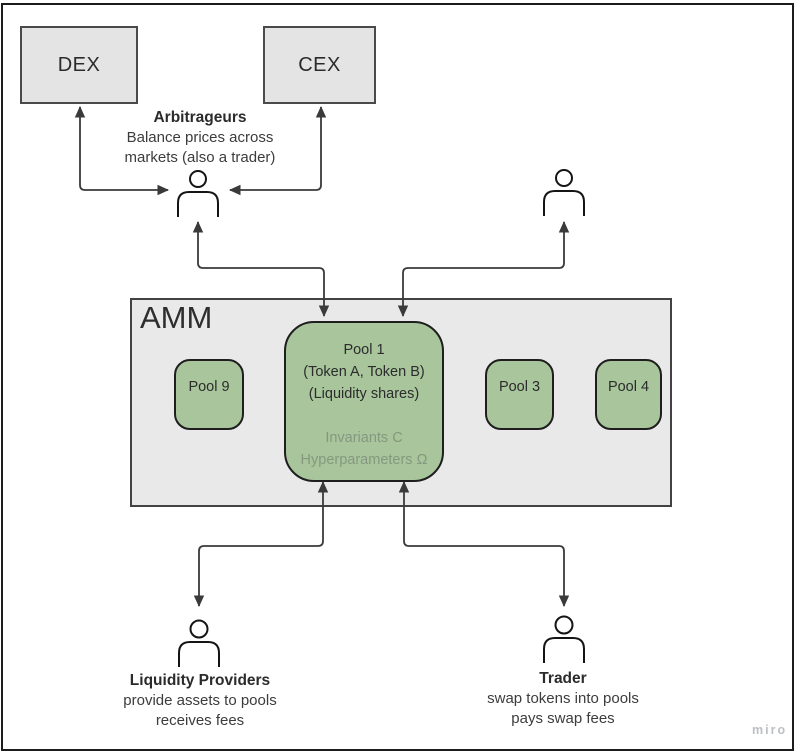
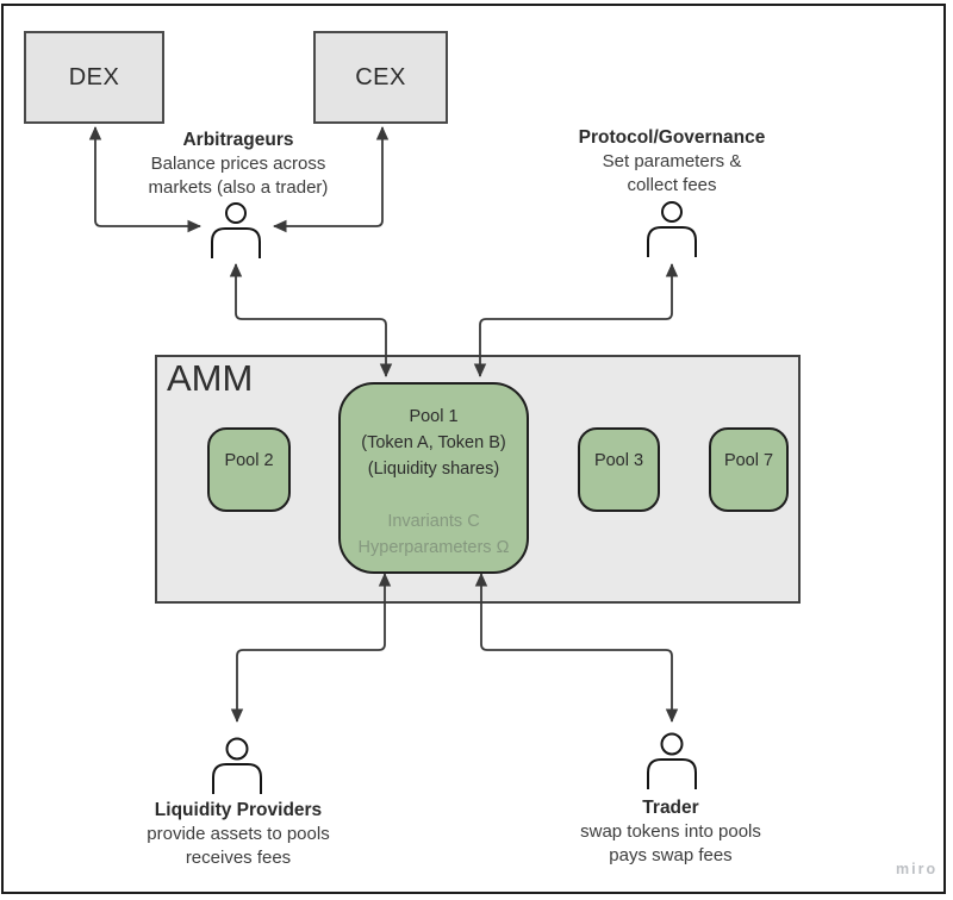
  DEX
  CEX
  AMM
  Pool 1
  (Token A, Token B)
  (Liquidity shares)
  Invariants C
  Hyperparameters Ω
- Pool 9
+ Pool 2
  Pool 3
- Pool 4
+ Pool 7
  Arbitrageurs
  Balance prices across
  markets (also a trader)
+ Protocol/Governance
+ Set parameters &
+ collect fees
  Liquidity Providers
  provide assets to pools
  receives fees
  Trader
  swap tokens into pools
  pays swap fees
  miro
